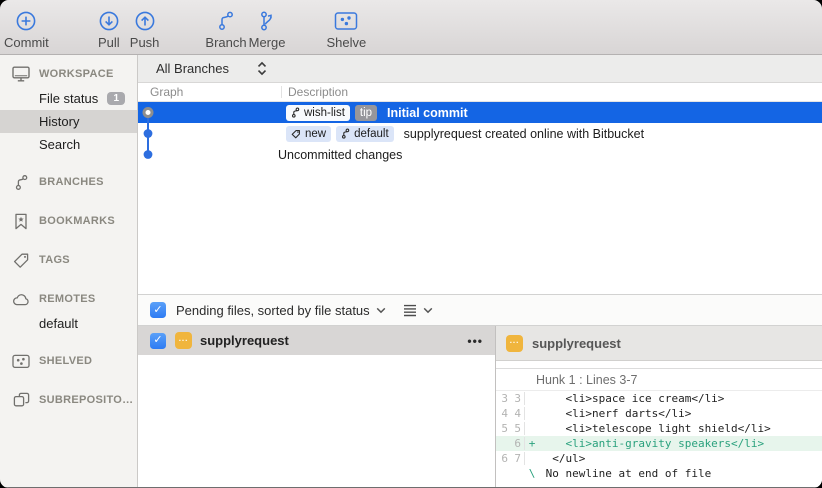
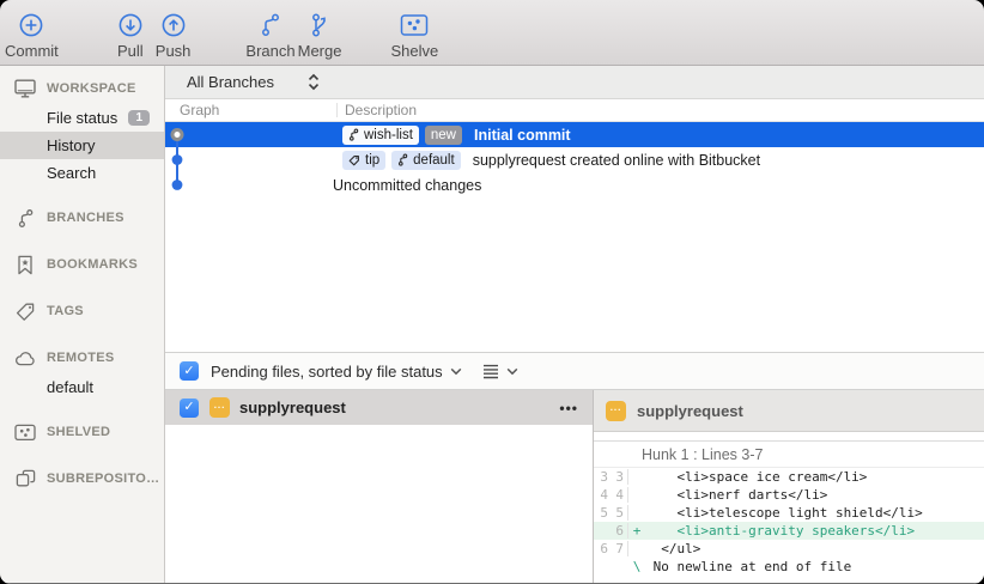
  Commit
  Pull
  Push
  Branch
  Merge
  Shelve
  WORKSPACE
  File status
  1
  History
  Search
  BRANCHES
  BOOKMARKS
  TAGS
  REMOTES
  default
  SHELVED
  SUBREPOSITO…
  All Branches
  Graph
  Description
  wish-list
- tip
+ new
  Initial commit
- new
+ tip
  default
  supplyrequest created online with Bitbucket
  Uncommitted changes
  ✓
  Pending files, sorted by file status
  ✓
  ···
  supplyrequest
  •••
  ···
  supplyrequest
  Hunk 1 : Lines 3-7
  3
  3
  <li>space ice cream</li>
  4
  4
  <li>nerf darts</li>
  5
  5
  <li>telescope light shield</li>
  6
  +
  <li>anti-gravity speakers</li>
  6
  7
  </ul>
  \
  No newline at end of file
